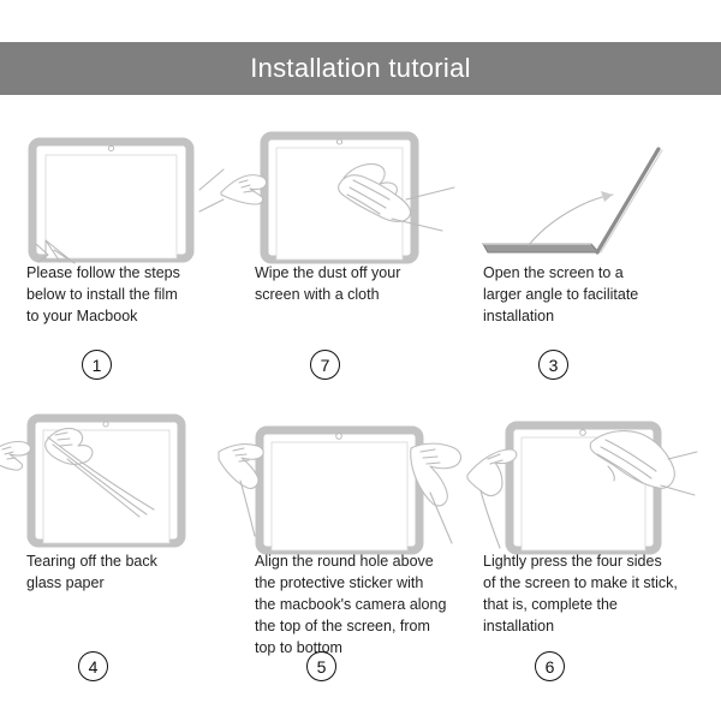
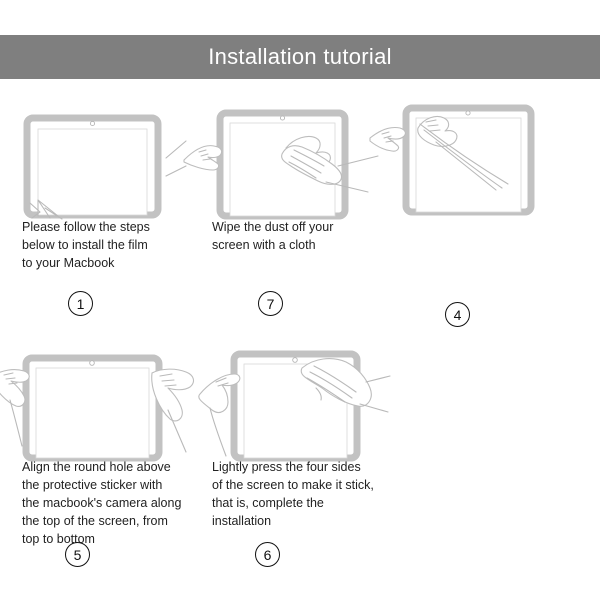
  Installation tutorial
  Please follow the steps
  below to install the film
  to your Macbook
  1
  Wipe the dust off your
  screen with a cloth
  7
- Open the screen to a
- larger angle to facilitate
- installation
- 3
- Tearing off the back
- glass paper
  4
  Align the round hole above
  the protective sticker with
  the macbook's camera along
  the top of the screen, from
  top to bottom
  5
  Lightly press the four sides
  of the screen to make it stick,
  that is, complete the installation
  6
